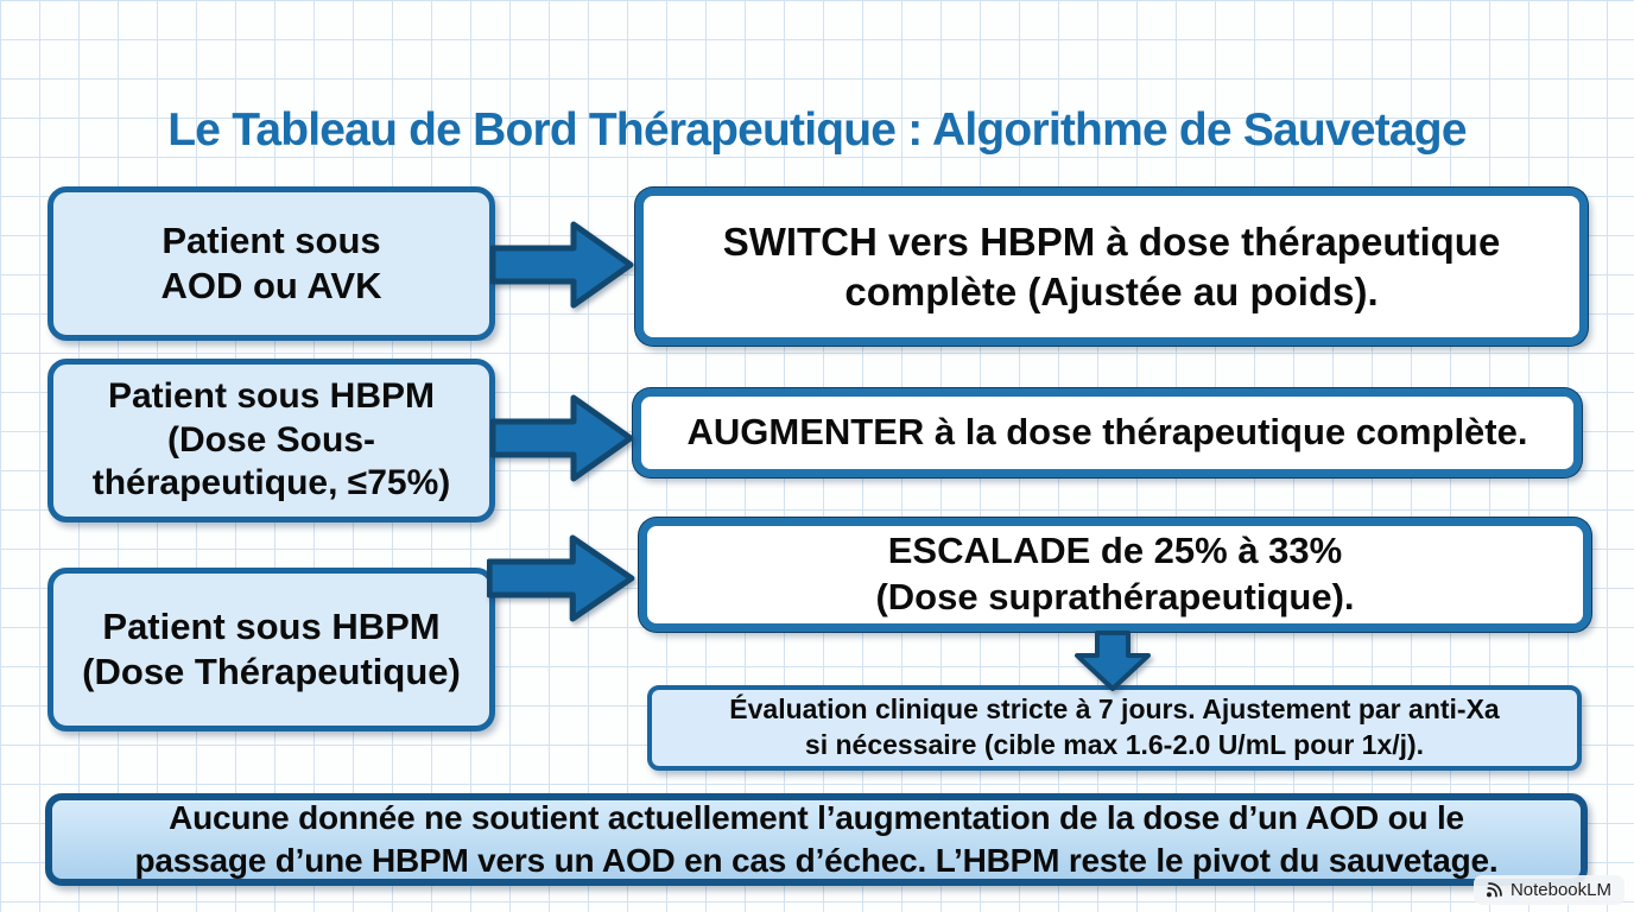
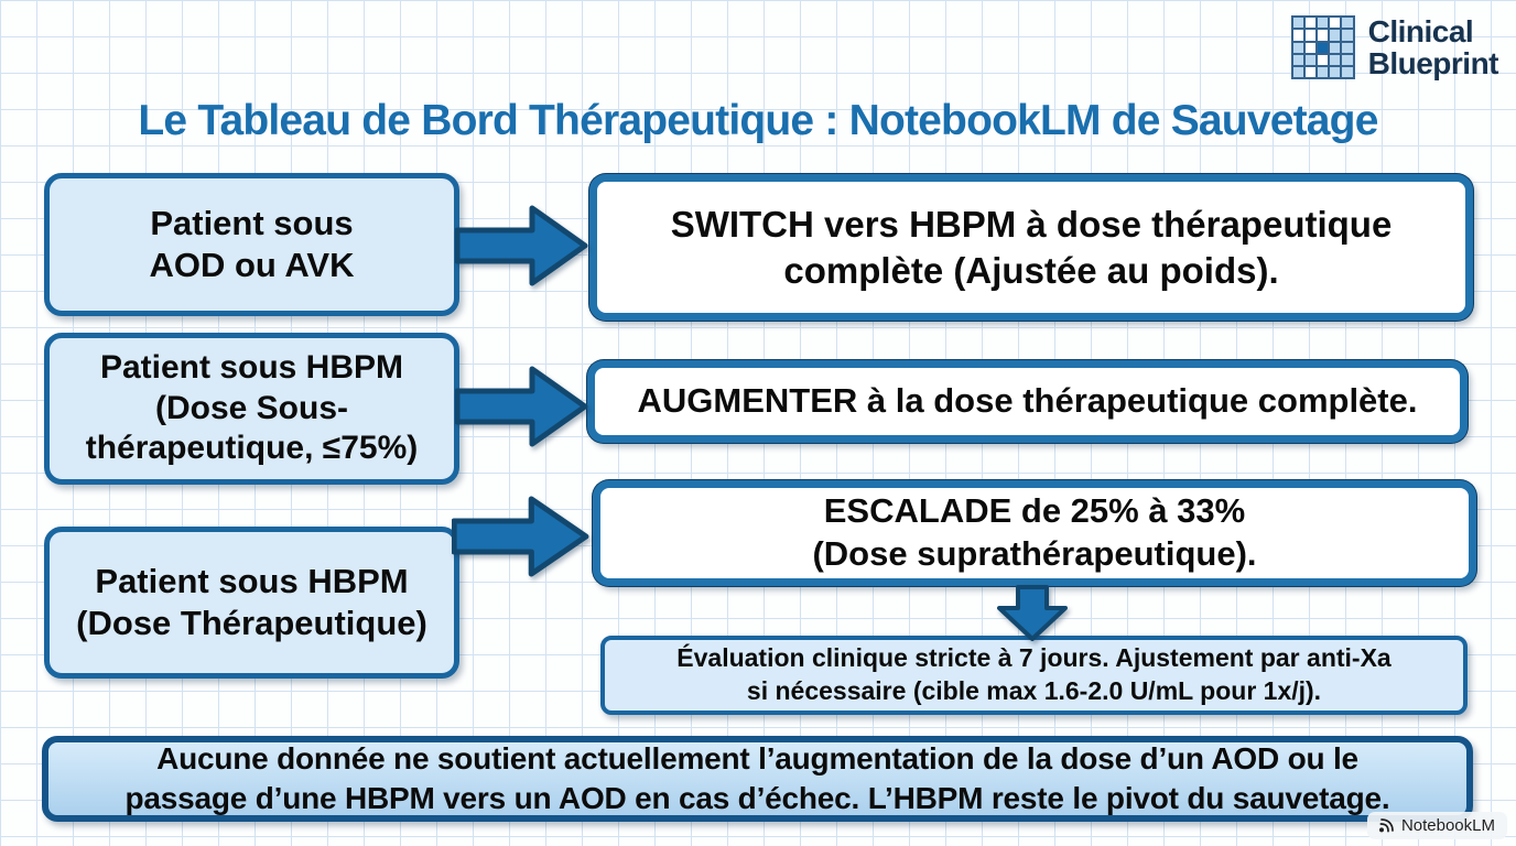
+ Clinical
+ Blueprint
- Le Tableau de Bord Thérapeutique : Algorithme de Sauvetage
+ Le Tableau de Bord Thérapeutique : NotebookLM de Sauvetage
  Patient sous
  AOD ou AVK
  SWITCH vers HBPM à dose thérapeutique
  complète (Ajustée au poids).
  Patient sous HBPM
  (Dose Sous-
  thérapeutique, ≤75%)
  AUGMENTER à la dose thérapeutique complète.
  Patient sous HBPM
  (Dose Thérapeutique)
  ESCALADE de 25% à 33%
  (Dose suprathérapeutique).
  Évaluation clinique stricte à 7 jours. Ajustement par anti-Xa
  si nécessaire (cible max 1.6-2.0 U/mL pour 1x/j).
  Aucune donnée ne soutient actuellement l’augmentation de la dose d’un AOD ou le
  passage d’une HBPM vers un AOD en cas d’échec. L’HBPM reste le pivot du sauvetage.
  NotebookLM
